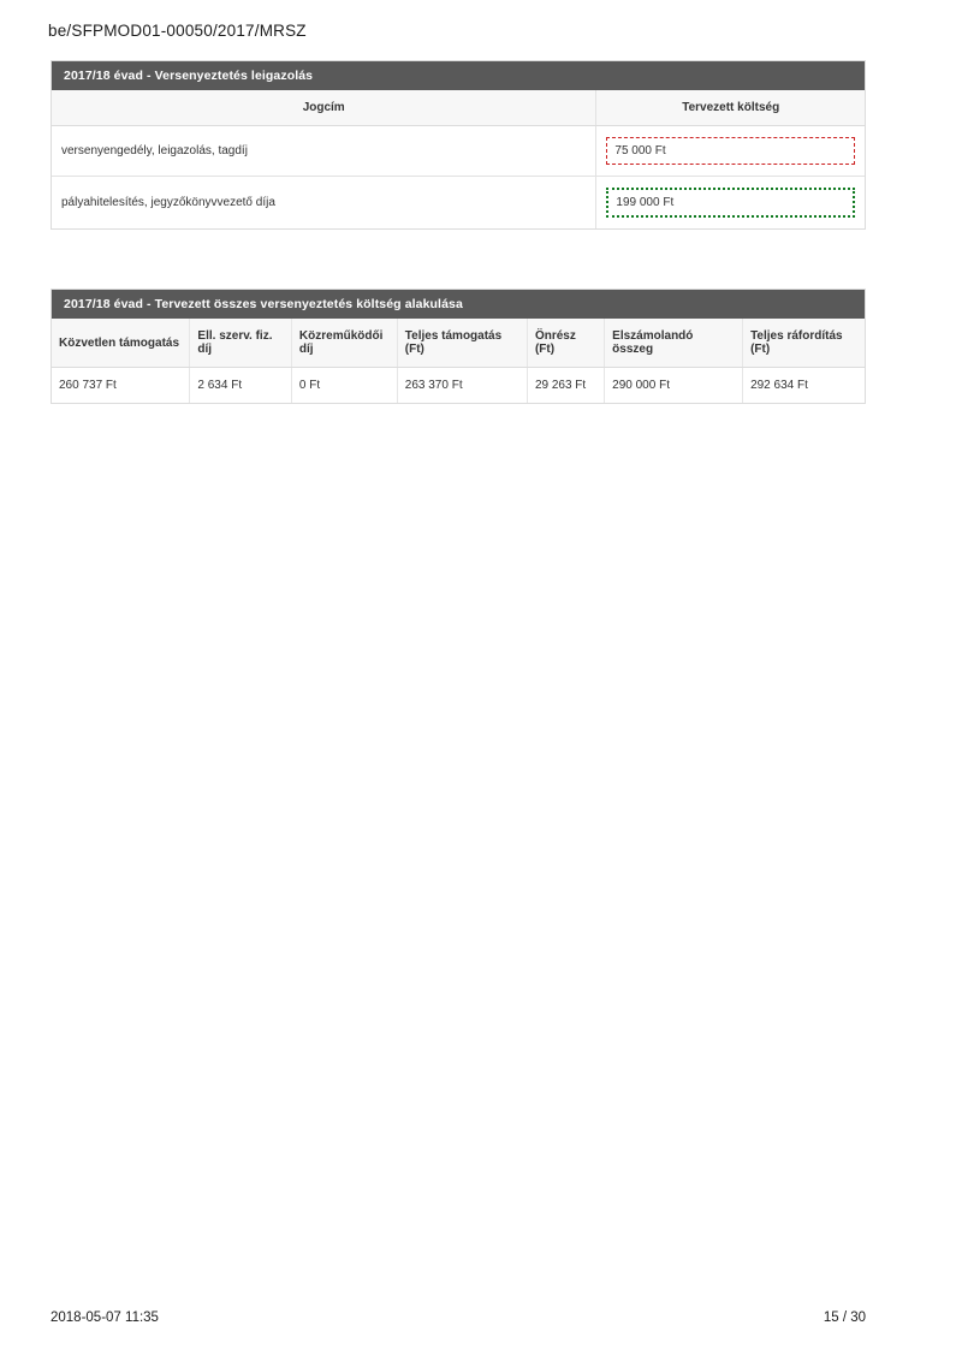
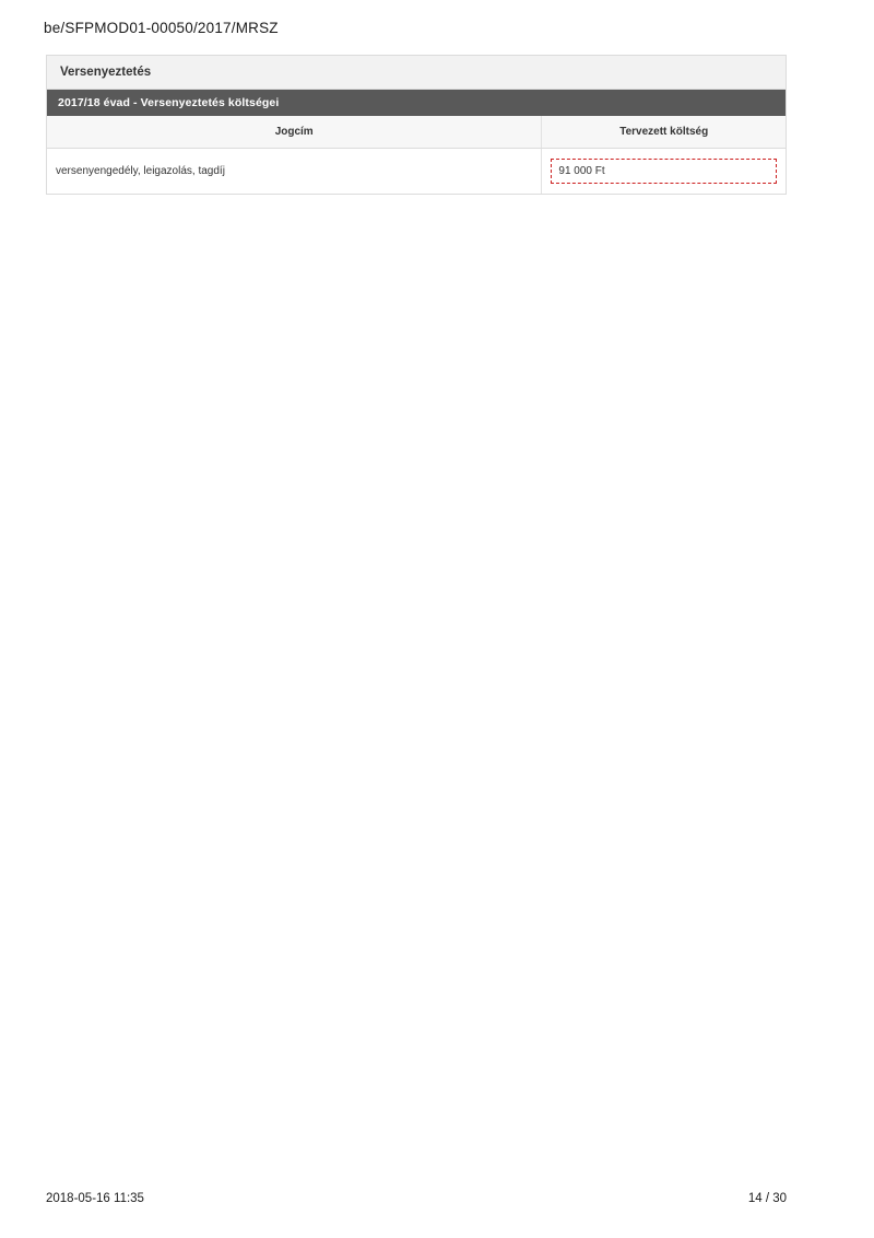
  be/SFPMOD01-00050/2017/MRSZ
+ Versenyeztetés
- 2017/18 évad - Versenyeztetés leigazolás
+ 2017/18 évad - Versenyeztetés költségei
  Jogcím	Tervezett költség
- versenyengedély, leigazolás, tagdíj	75 000 Ft
+ versenyengedély, leigazolás, tagdíj	91 000 Ft
- pályahitelesítés, jegyzőkönyvvezető díja	199 000 Ft
- 2017/18 évad - Tervezett összes versenyeztetés költség alakulása
- Közvetlen támogatás	Ell. szerv. fiz. díj	Közreműködői díj	Teljes támogatás (Ft)	Önrész (Ft)	Elszámolandó összeg	Teljes ráfordítás (Ft)
- 260 737 Ft	2 634 Ft	0 Ft	263 370 Ft	29 263 Ft	290 000 Ft	292 634 Ft
- 2018-05-07 11:35
+ 2018-05-16 11:35
- 15 / 30
+ 14 / 30
